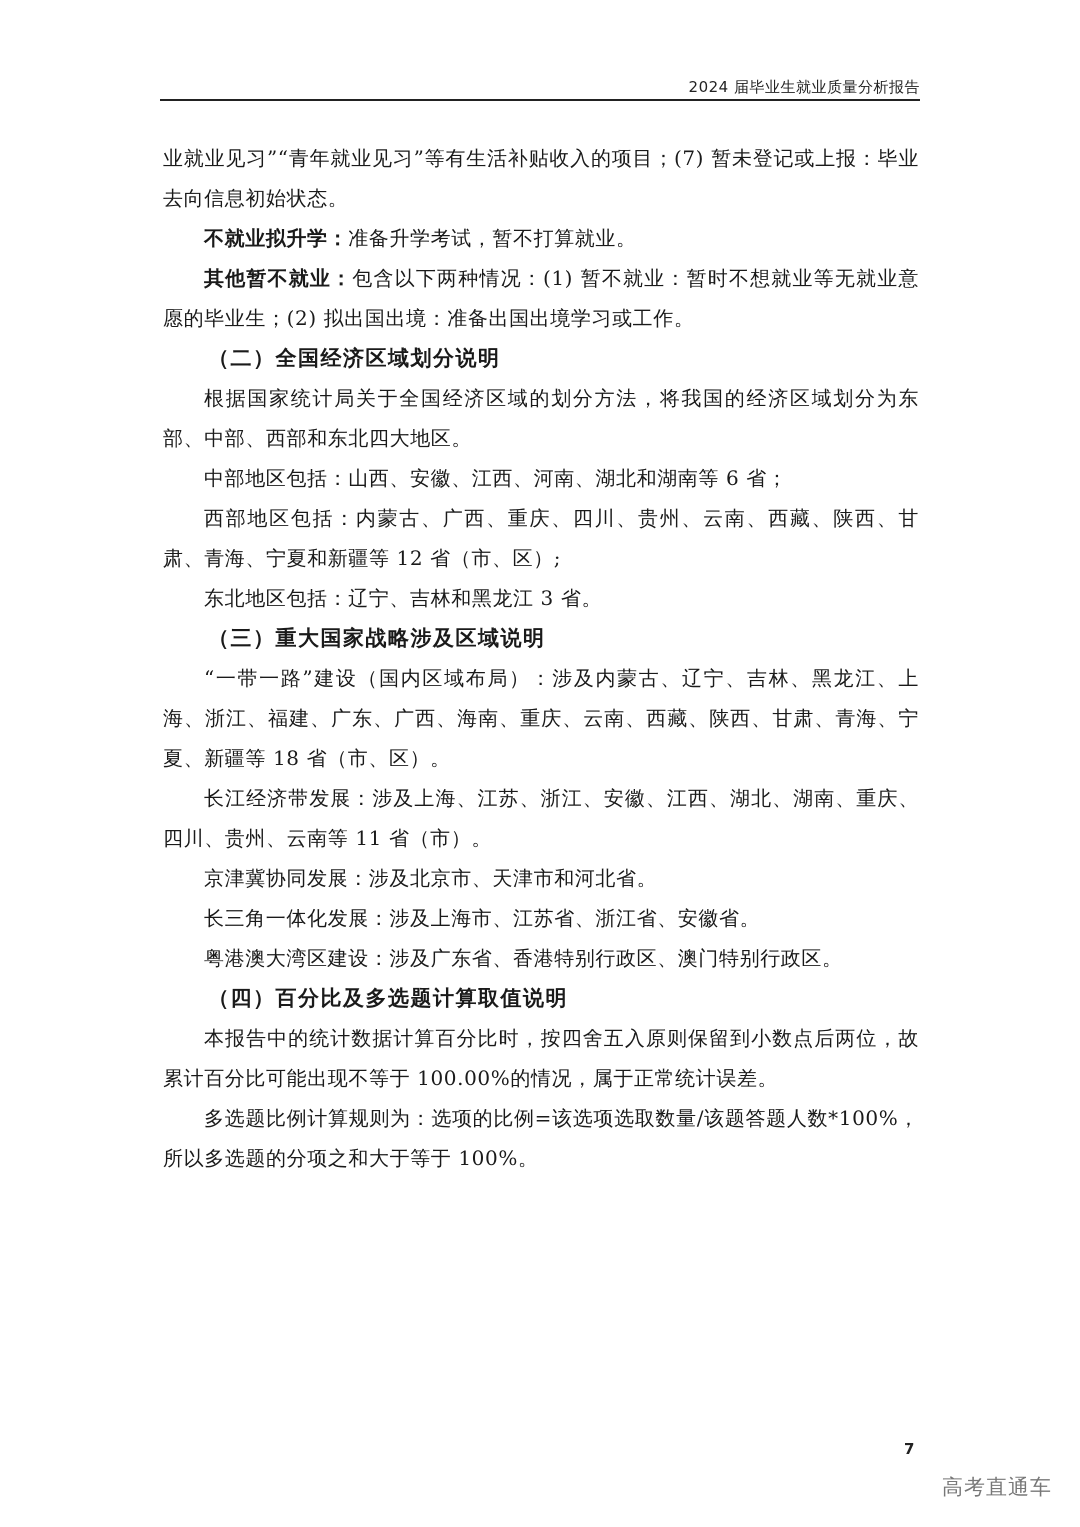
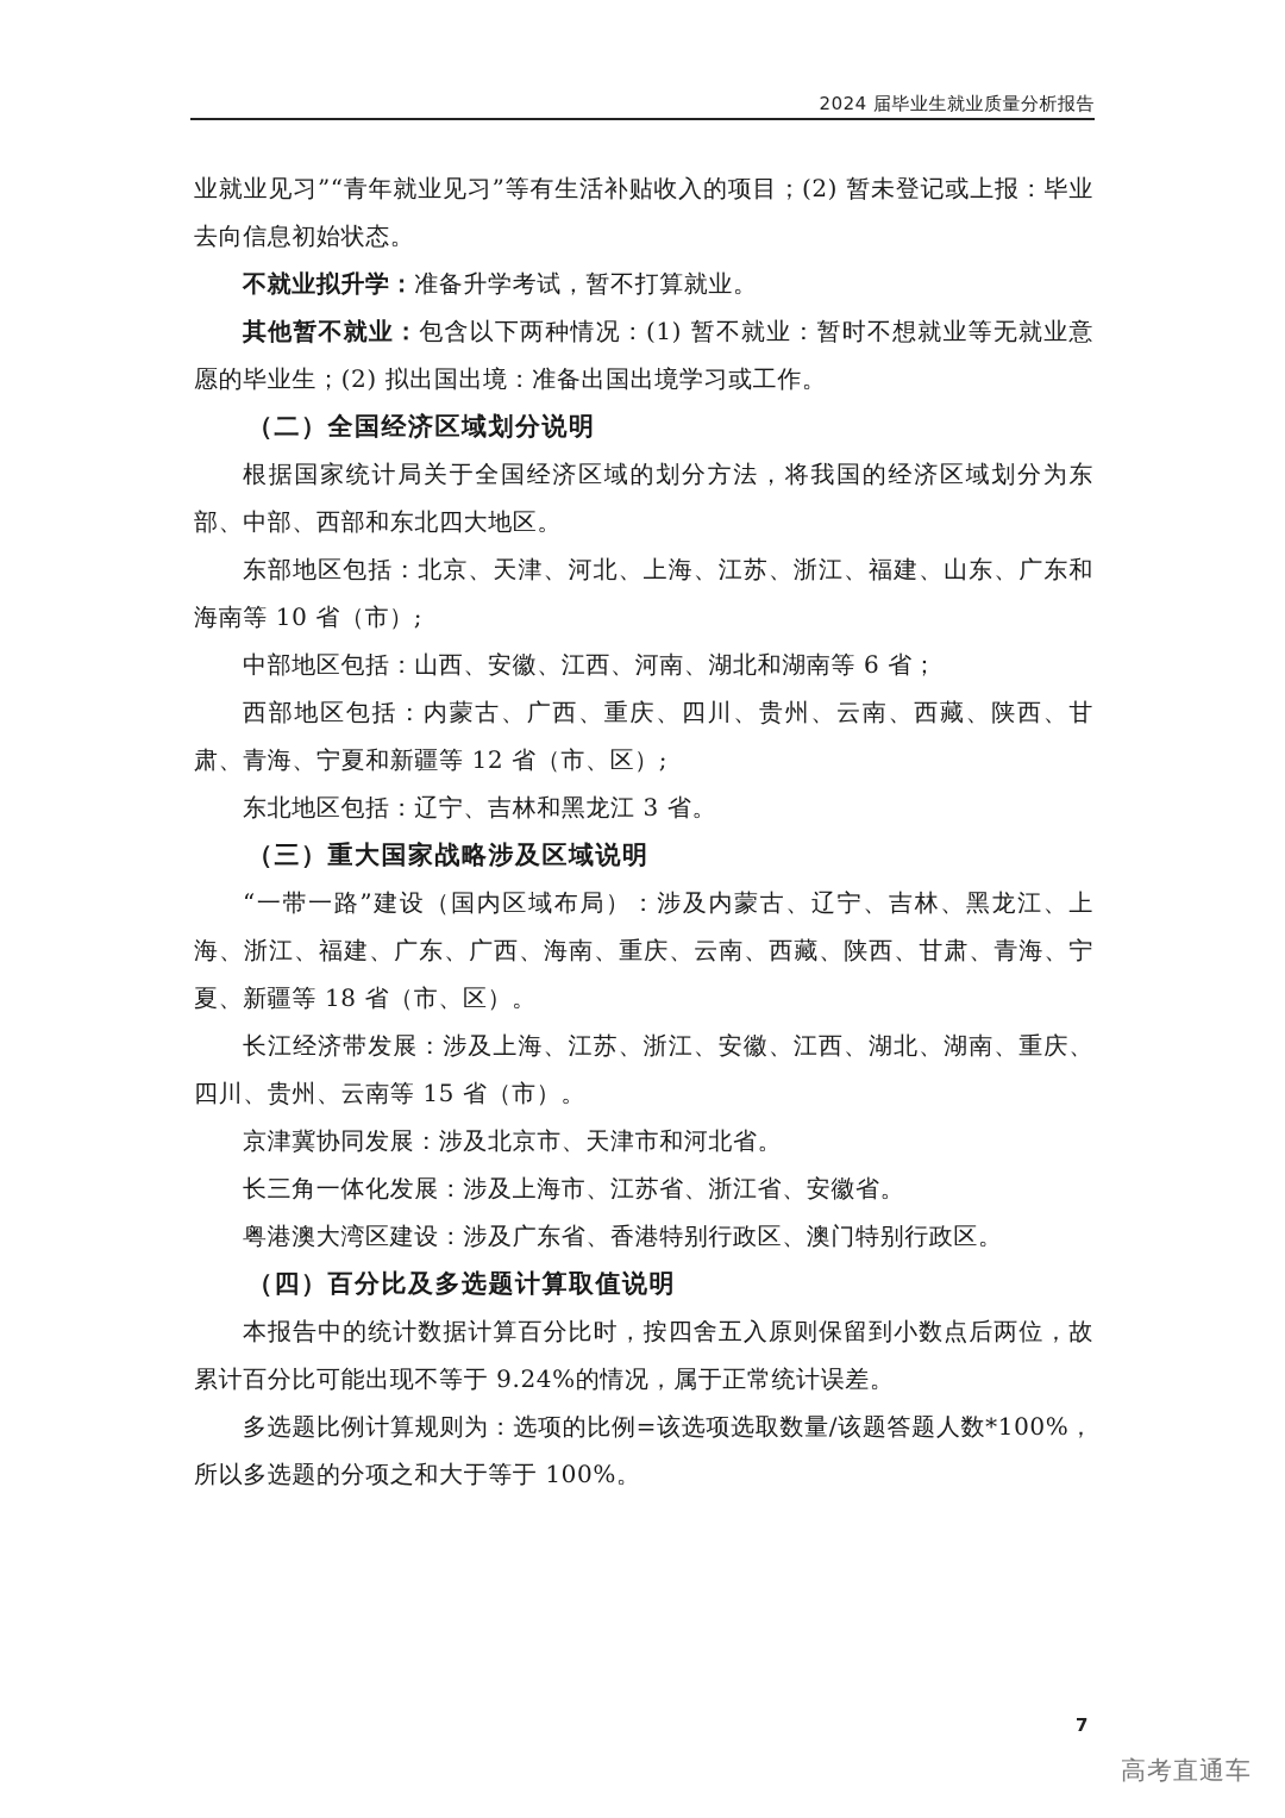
  2024 届毕业生就业质量分析报告
- 业就业见习”“青年就业见习”等有生活补贴收入的项目；(7) 暂未登记或上报：毕业去向信息初始状态。
+ 业就业见习”“青年就业见习”等有生活补贴收入的项目；(2) 暂未登记或上报：毕业去向信息初始状态。
  不就业拟升学：准备升学考试，暂不打算就业。
  其他暂不就业：包含以下两种情况：(1) 暂不就业：暂时不想就业等无就业意愿的毕业生；(2) 拟出国出境：准备出国出境学习或工作。
  （二）全国经济区域划分说明
  根据国家统计局关于全国经济区域的划分方法，将我国的经济区域划分为东部、中部、西部和东北四大地区。
+ 东部地区包括：北京、天津、河北、上海、江苏、浙江、福建、山东、广东和海南等 10 省（市）;
  中部地区包括：山西、安徽、江西、河南、湖北和湖南等 6 省；
  西部地区包括：内蒙古、广西、重庆、四川、贵州、云南、西藏、陕西、甘肃、青海、宁夏和新疆等 12 省（市、区）;
  东北地区包括：辽宁、吉林和黑龙江 3 省。
  （三）重大国家战略涉及区域说明
  “一带一路”建设（国内区域布局）：涉及内蒙古、辽宁、吉林、黑龙江、上海、浙江、福建、广东、广西、海南、重庆、云南、西藏、陕西、甘肃、青海、宁夏、新疆等 18 省（市、区）。
- 长江经济带发展：涉及上海、江苏、浙江、安徽、江西、湖北、湖南、重庆、四川、贵州、云南等 11 省（市）。
+ 长江经济带发展：涉及上海、江苏、浙江、安徽、江西、湖北、湖南、重庆、四川、贵州、云南等 15 省（市）。
  京津冀协同发展：涉及北京市、天津市和河北省。
  长三角一体化发展：涉及上海市、江苏省、浙江省、安徽省。
  粤港澳大湾区建设：涉及广东省、香港特别行政区、澳门特别行政区。
  （四）百分比及多选题计算取值说明
- 本报告中的统计数据计算百分比时，按四舍五入原则保留到小数点后两位，故累计百分比可能出现不等于 100.00%的情况，属于正常统计误差。
+ 本报告中的统计数据计算百分比时，按四舍五入原则保留到小数点后两位，故累计百分比可能出现不等于 9.24%的情况，属于正常统计误差。
  多选题比例计算规则为：选项的比例=该选项选取数量/该题答题人数*100%，所以多选题的分项之和大于等于 100%。
  7
  高考直通车
